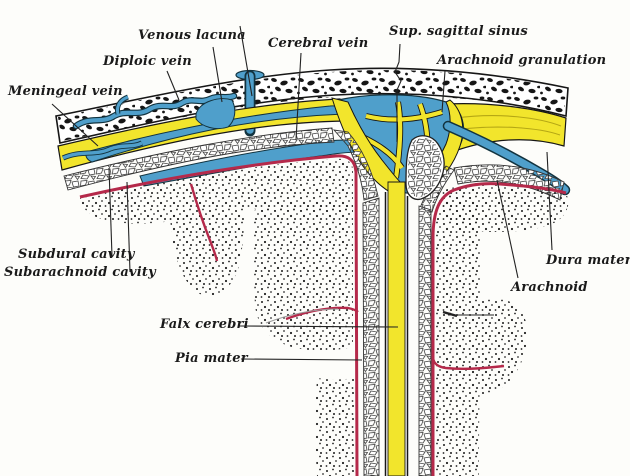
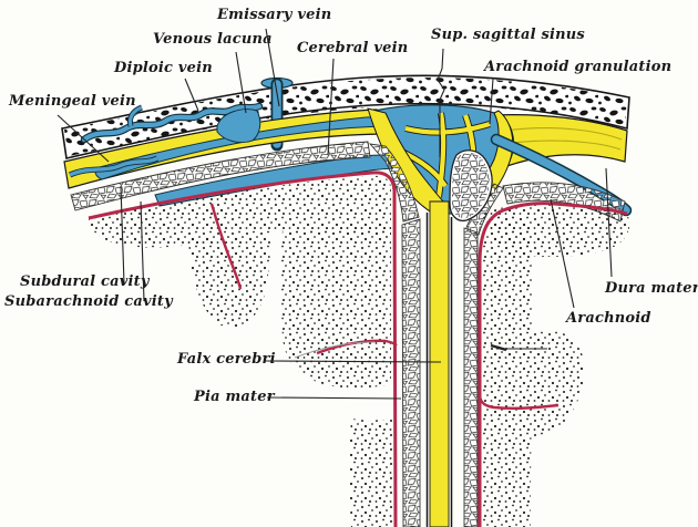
  Meningeal vein
  Diploic vein
  Venous lacuna
+ Emissary vein
  Cerebral vein
  Sup. sagittal sinus
  Arachnoid granulation
  Subdural cavity
  Subarachnoid cavity
  Dura mater
  Arachnoid
  Falx cerebri
  Pia mater
